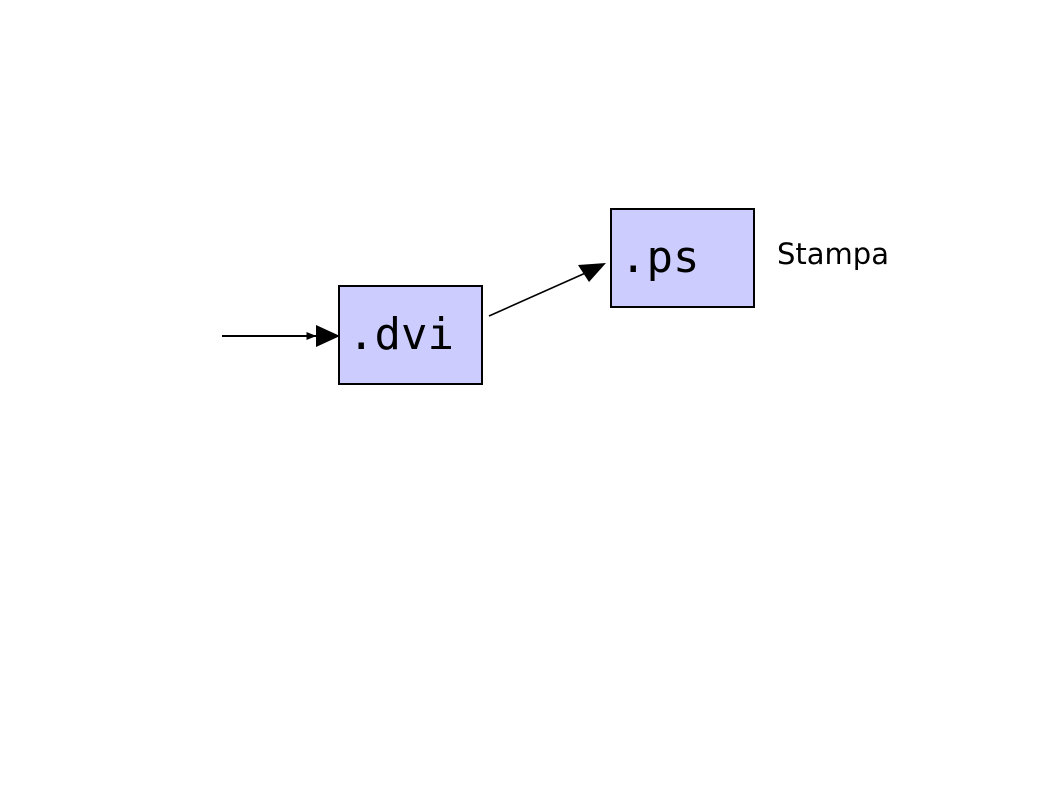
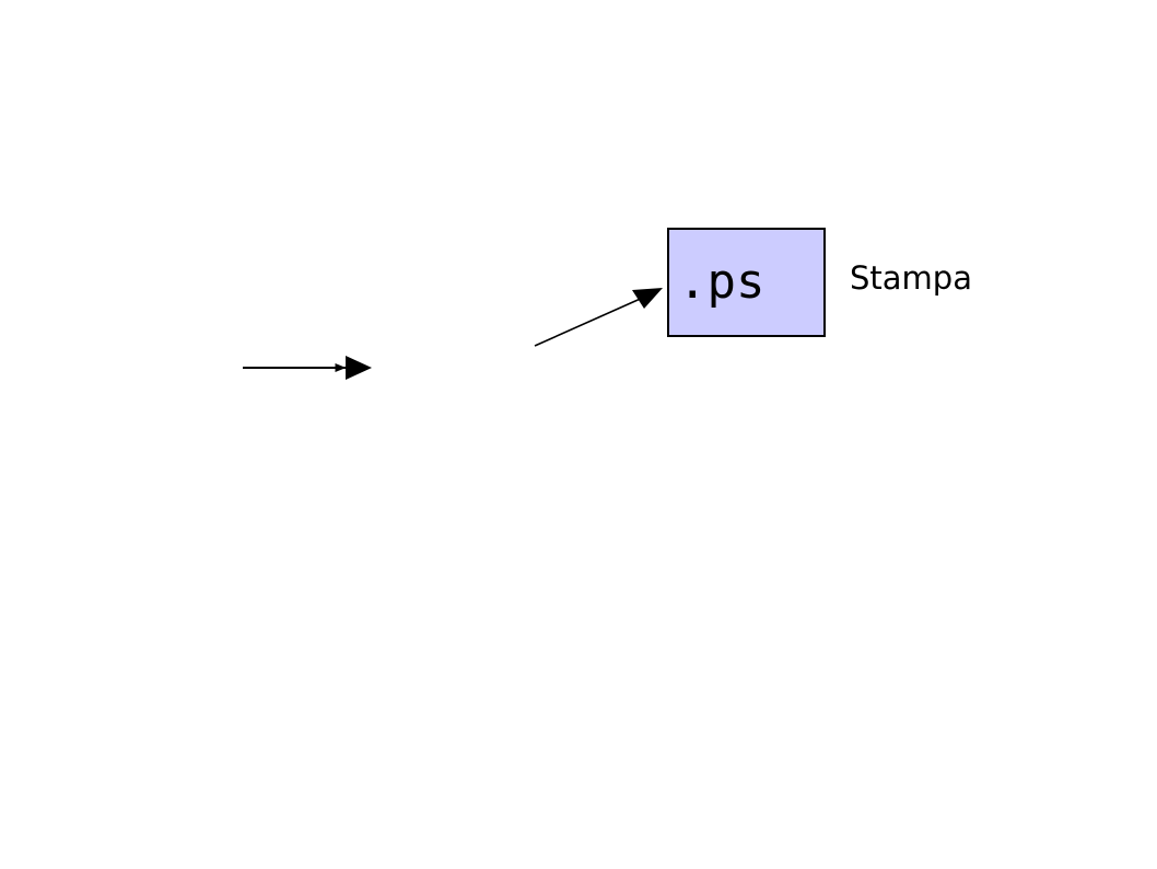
- .dvi
  .ps
  Stampa
